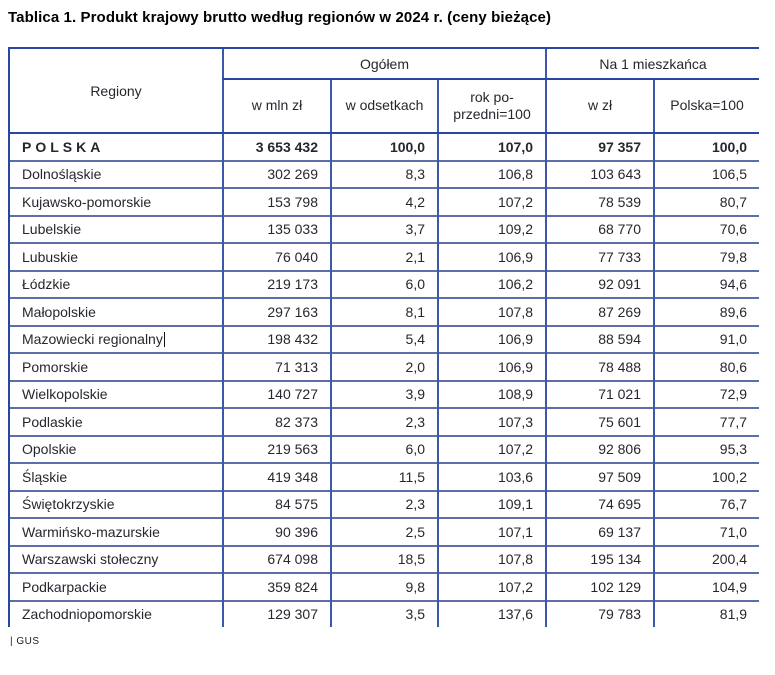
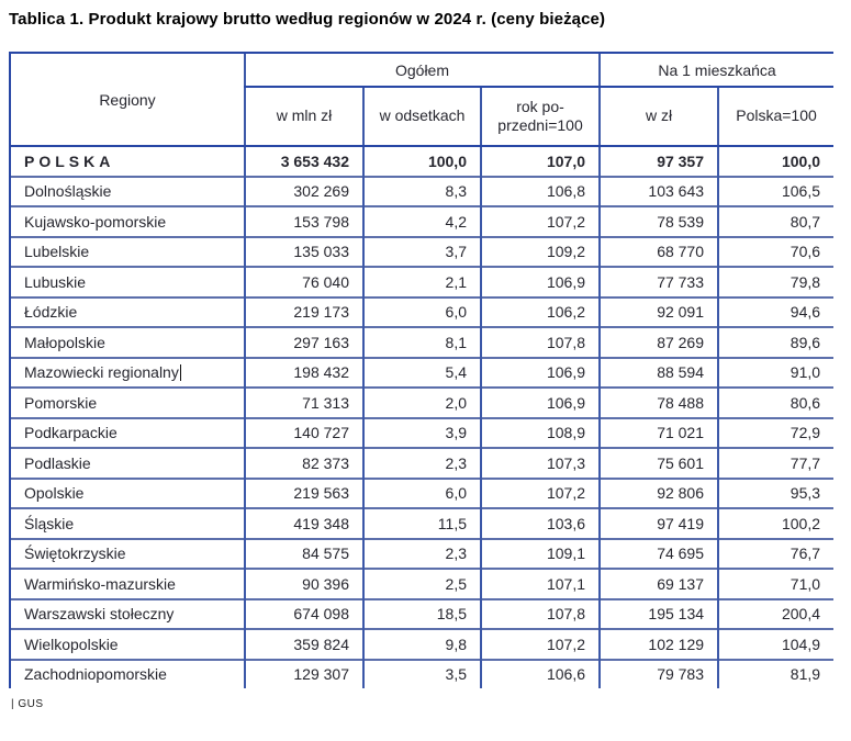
  Tablica 1. Produkt krajowy brutto według regionów w 2024 r. (ceny bieżące)
  Regiony	Ogółem	Na 1 mieszkańca
  w mln zł	w odsetkach	rok po-przedni=100	w zł	Polska=100
  POLSKA	3 653 432	100,0	107,0	97 357	100,0
  Dolnośląskie	302 269	8,3	106,8	103 643	106,5
  Kujawsko-pomorskie	153 798	4,2	107,2	78 539	80,7
  Lubelskie	135 033	3,7	109,2	68 770	70,6
  Lubuskie	76 040	2,1	106,9	77 733	79,8
  Łódzkie	219 173	6,0	106,2	92 091	94,6
  Małopolskie	297 163	8,1	107,8	87 269	89,6
  Mazowiecki regionalny	198 432	5,4	106,9	88 594	91,0
  Pomorskie	71 313	2,0	106,9	78 488	80,6
- Wielkopolskie	140 727	3,9	108,9	71 021	72,9
+ Podkarpackie	140 727	3,9	108,9	71 021	72,9
  Podlaskie	82 373	2,3	107,3	75 601	77,7
  Opolskie	219 563	6,0	107,2	92 806	95,3
- Śląskie	419 348	11,5	103,6	97 509	100,2
+ Śląskie	419 348	11,5	103,6	97 419	100,2
  Świętokrzyskie	84 575	2,3	109,1	74 695	76,7
  Warmińsko-mazurskie	90 396	2,5	107,1	69 137	71,0
  Warszawski stołeczny	674 098	18,5	107,8	195 134	200,4
- Podkarpackie	359 824	9,8	107,2	102 129	104,9
+ Wielkopolskie	359 824	9,8	107,2	102 129	104,9
- Zachodniopomorskie	129 307	3,5	137,6	79 783	81,9
+ Zachodniopomorskie	129 307	3,5	106,6	79 783	81,9
  | GUS
